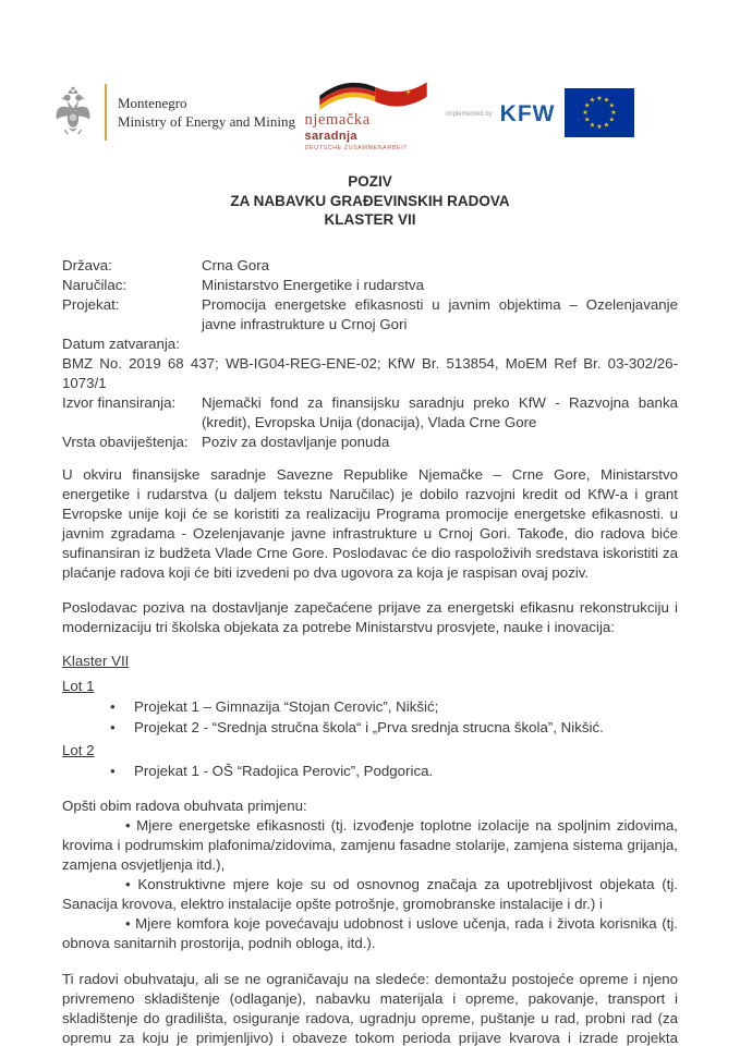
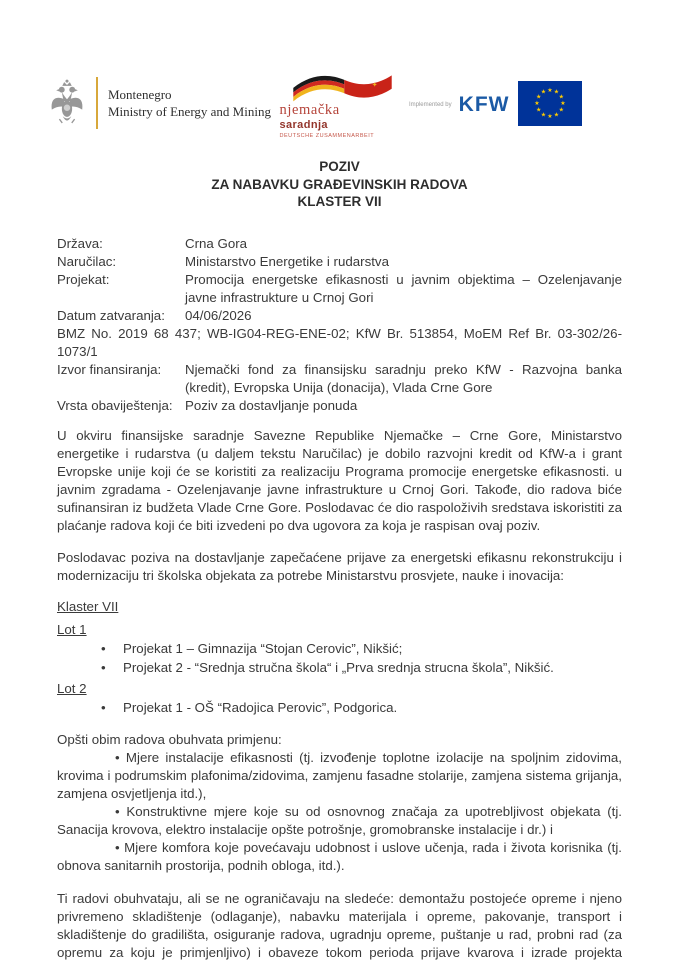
  Montenegro
  Ministry of Energy and Mining
  ✦
  njemačka
  saradnja
  KFW
  POZIV
  ZA NABAVKU GRAĐEVINSKIH RADOVA
  KLASTER VII
  Država:
  Crna Gora
  Naručilac:
  Ministarstvo Energetike i rudarstva
  Projekat:
  Promocija energetske efikasnosti u javnim objektima – Ozelenjavanje javne infrastrukture u Crnoj Gori
  Datum zatvaranja:
+ 04/06/2026
  BMZ No. 2019 68 437; WB-IG04-REG-ENE-02; KfW Br. 513854, MoEM Ref Br. 03-302/26-1073/1
  Izvor finansiranja:
  Njemački fond za finansijsku saradnju preko KfW - Razvojna banka (kredit), Evropska Unija (donacija), Vlada Crne Gore
  Vrsta obaviještenja:
  Poziv za dostavljanje ponuda
  U okviru finansijske saradnje Savezne Republike Njemačke – Crne Gore, Ministarstvo energetike i rudarstva (u daljem tekstu Naručilac) je dobilo razvojni kredit od KfW-a i grant Evropske unije koji će se koristiti za realizaciju Programa promocije energetske efikasnosti. u javnim zgradama - Ozelenjavanje javne infrastrukture u Crnoj Gori. Takođe, dio radova biće sufinansiran iz budžeta Vlade Crne Gore. Poslodavac će dio raspoloživih sredstava iskoristiti za plaćanje radova koji će biti izvedeni po dva ugovora za koja je raspisan ovaj poziv.
  Poslodavac poziva na dostavljanje zapečaćene prijave za energetski efikasnu rekonstrukciju i modernizaciju tri školska objekata za potrebe Ministarstvu prosvjete, nauke i inovacija:
  Klaster VII
  Lot 1
  Projekat 1 – Gimnazija “Stojan Cerovic”, Nikšić;
  Projekat 2 - “Srednja stručna škola“ i „Prva srednja strucna škola”, Nikšić.
  Lot 2
  Projekat 1 - OŠ “Radojica Perovic”, Podgorica.
  Opšti obim radova obuhvata primjenu:
- • Mjere energetske efikasnosti (tj. izvođenje toplotne izolacije na spoljnim zidovima, krovima i podrumskim plafonima/zidovima, zamjenu fasadne stolarije, zamjena sistema grijanja, zamjena osvjetljenja itd.),
+ • Mjere instalacije efikasnosti (tj. izvođenje toplotne izolacije na spoljnim zidovima, krovima i podrumskim plafonima/zidovima, zamjenu fasadne stolarije, zamjena sistema grijanja, zamjena osvjetljenja itd.),
  • Konstruktivne mjere koje su od osnovnog značaja za upotrebljivost objekata (tj. Sanacija krovova, elektro instalacije opšte potrošnje, gromobranske instalacije i dr.) i
  • Mjere komfora koje povećavaju udobnost i uslove učenja, rada i života korisnika (tj. obnova sanitarnih prostorija, podnih obloga, itd.).
  Ti radovi obuhvataju, ali se ne ograničavaju na sledeće: demontažu postojeće opreme i njeno privremeno skladištenje (odlaganje), nabavku materijala i opreme, pakovanje, transport i skladištenje do gradilišta, osiguranje radova, ugradnju opreme, puštanje u rad, probni rad (za opremu za koju je primjenljivo) i obaveze tokom perioda prijave kvarova i izrade projekta
